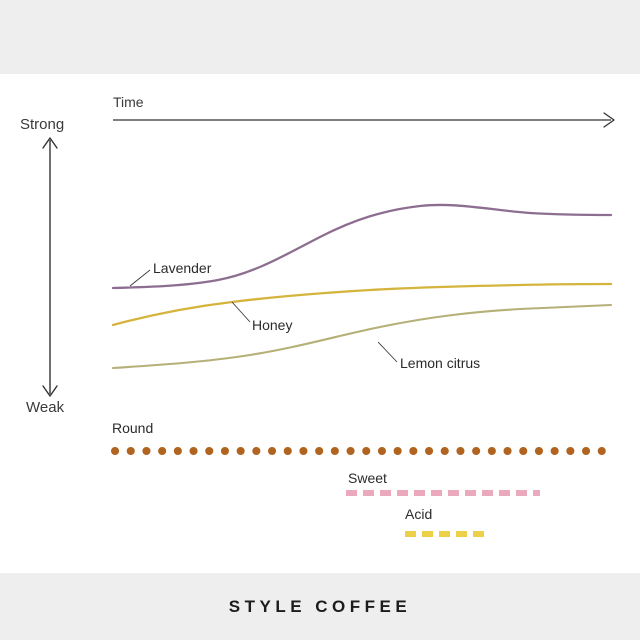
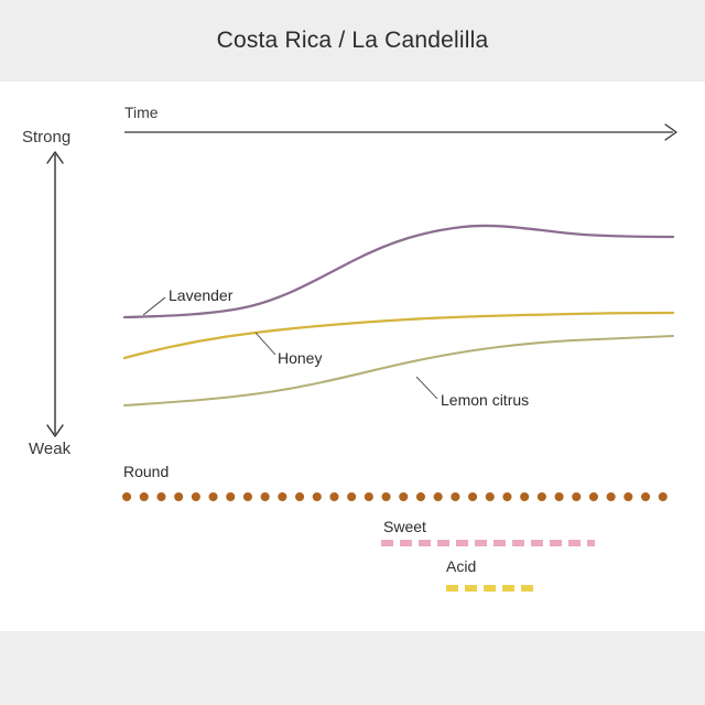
+ Costa Rica / La Candelilla
  Strong
  Weak
  Time
  Lavender
  Honey
  Lemon citrus
  Round
  Sweet
  Acid
- STYLE COFFEE
